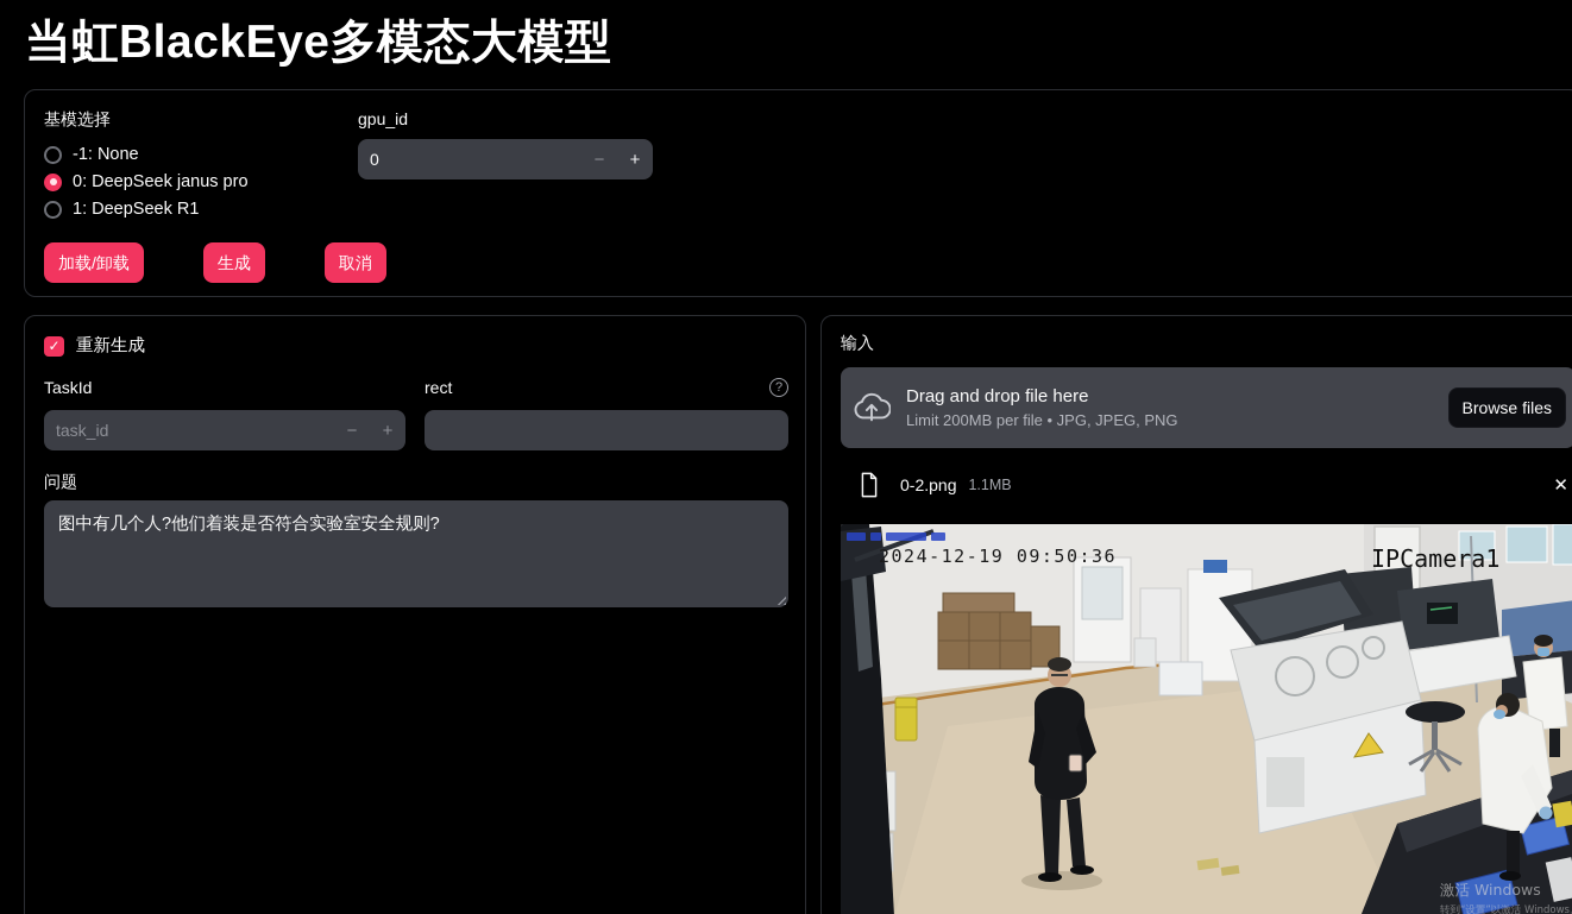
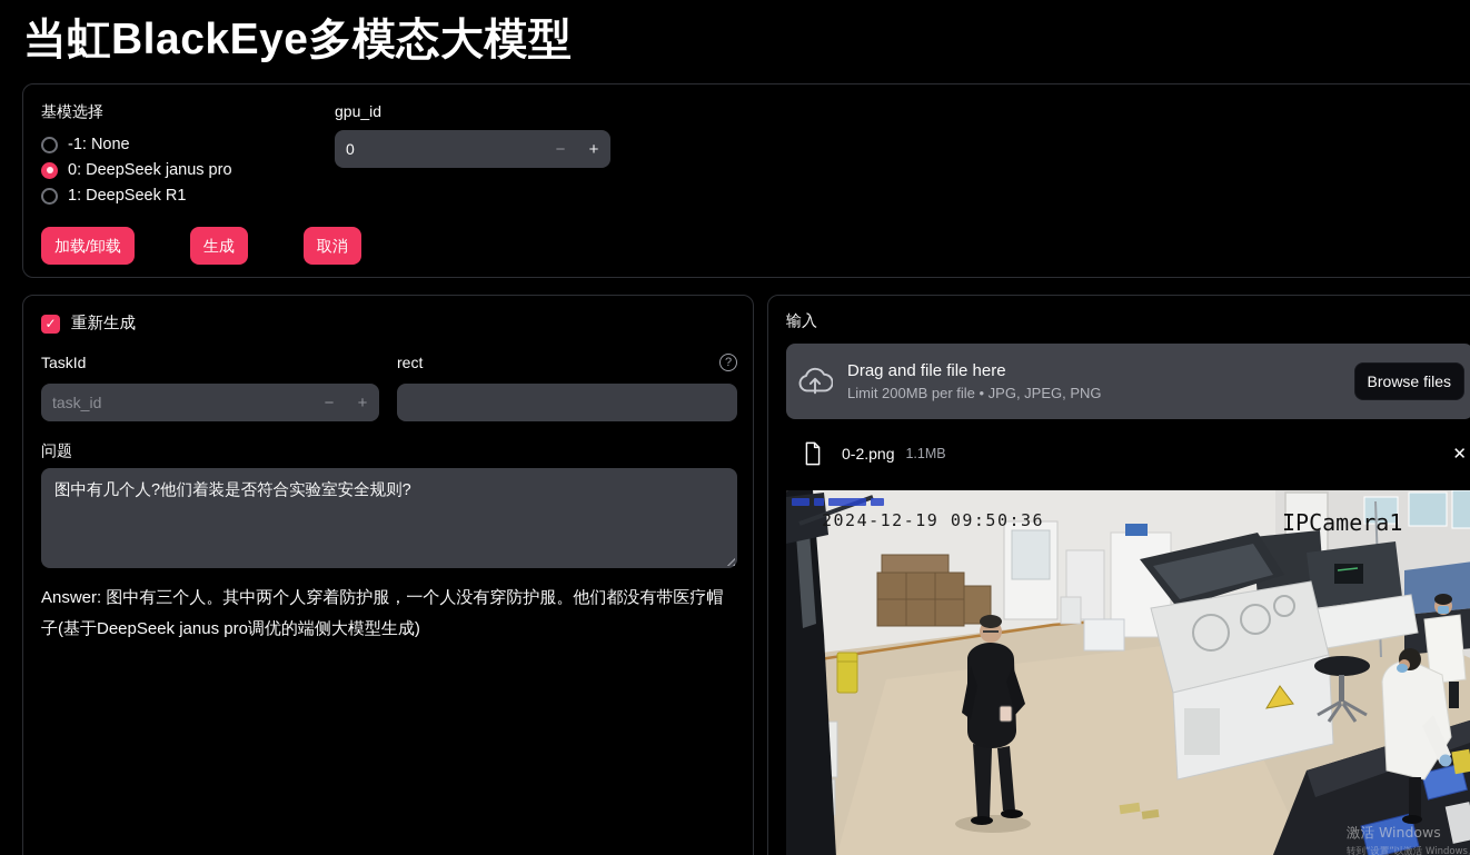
  当虹BlackEye多模态大模型
  基模选择
  -1: None
  0: DeepSeek janus pro
  1: DeepSeek R1
  gpu_id
  0
  −
  +
  加载/卸载
  生成
  取消
  ✓
  重新生成
  TaskId
  task_id
  −
  +
  rect
  ?
  问题
  图中有几个人?他们着装是否符合实验室安全规则?
+ Answer: 图中有三个人。其中两个人穿着防护服，一个人没有穿防护服。他们都没有带医疗帽子(基于DeepSeek janus pro调优的端侧大模型生成)
  输入
- Drag and drop file here
+ Drag and file file here
  Limit 200MB per file • JPG, JPEG, PNG
  Browse files
  0-2.png
  1.1MB
  ✕
  2024-12-19 09:50:36
  IPCamera1
  激活 Windows
  转到“设置”以激活 Windows
